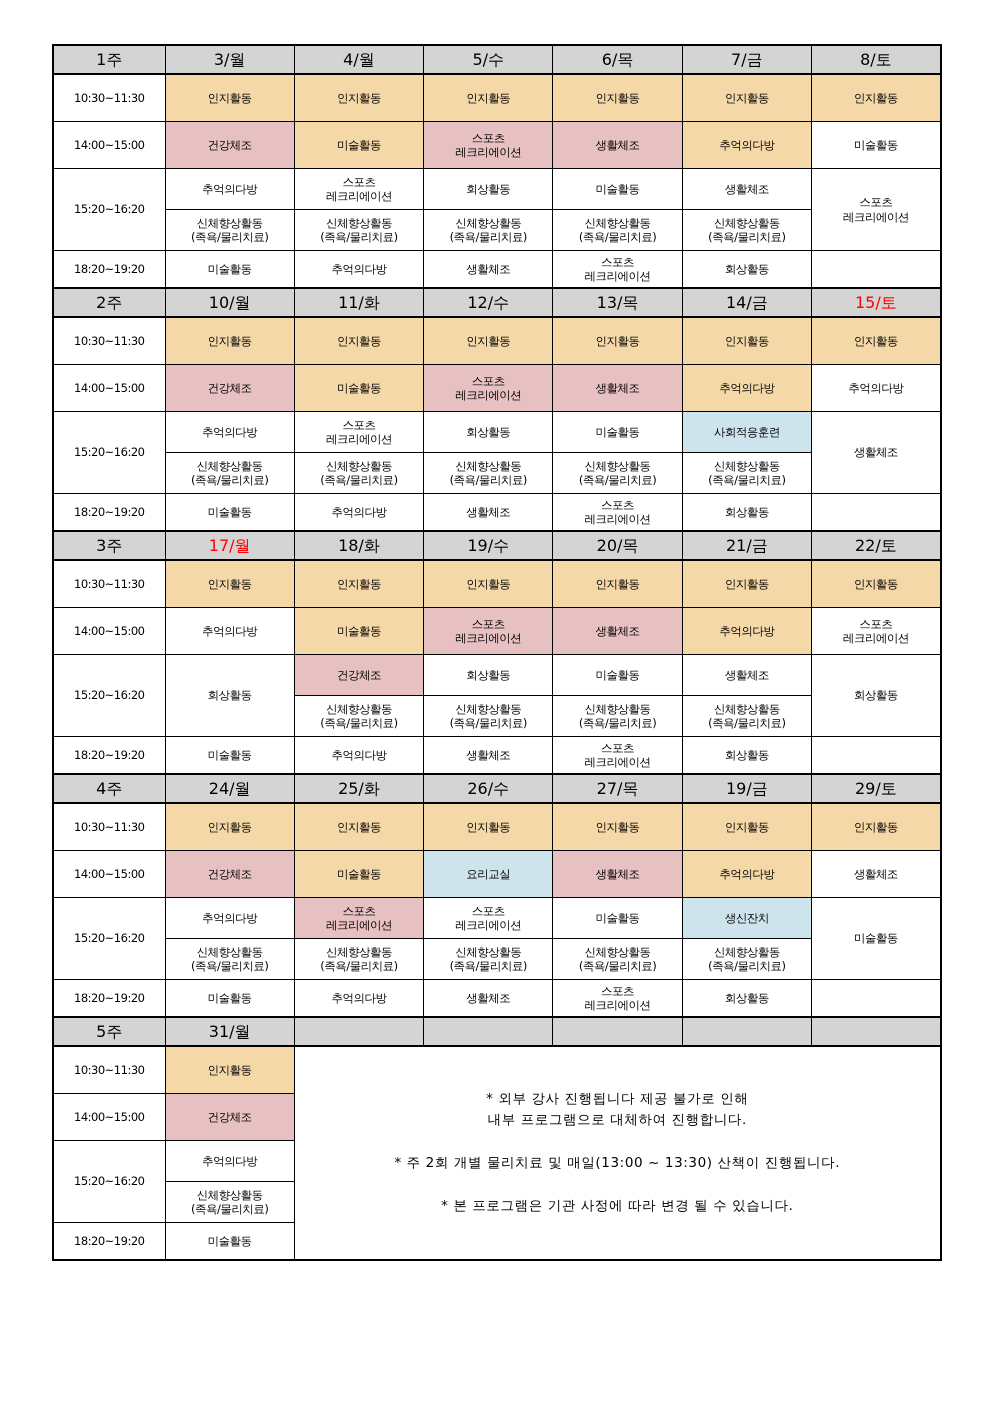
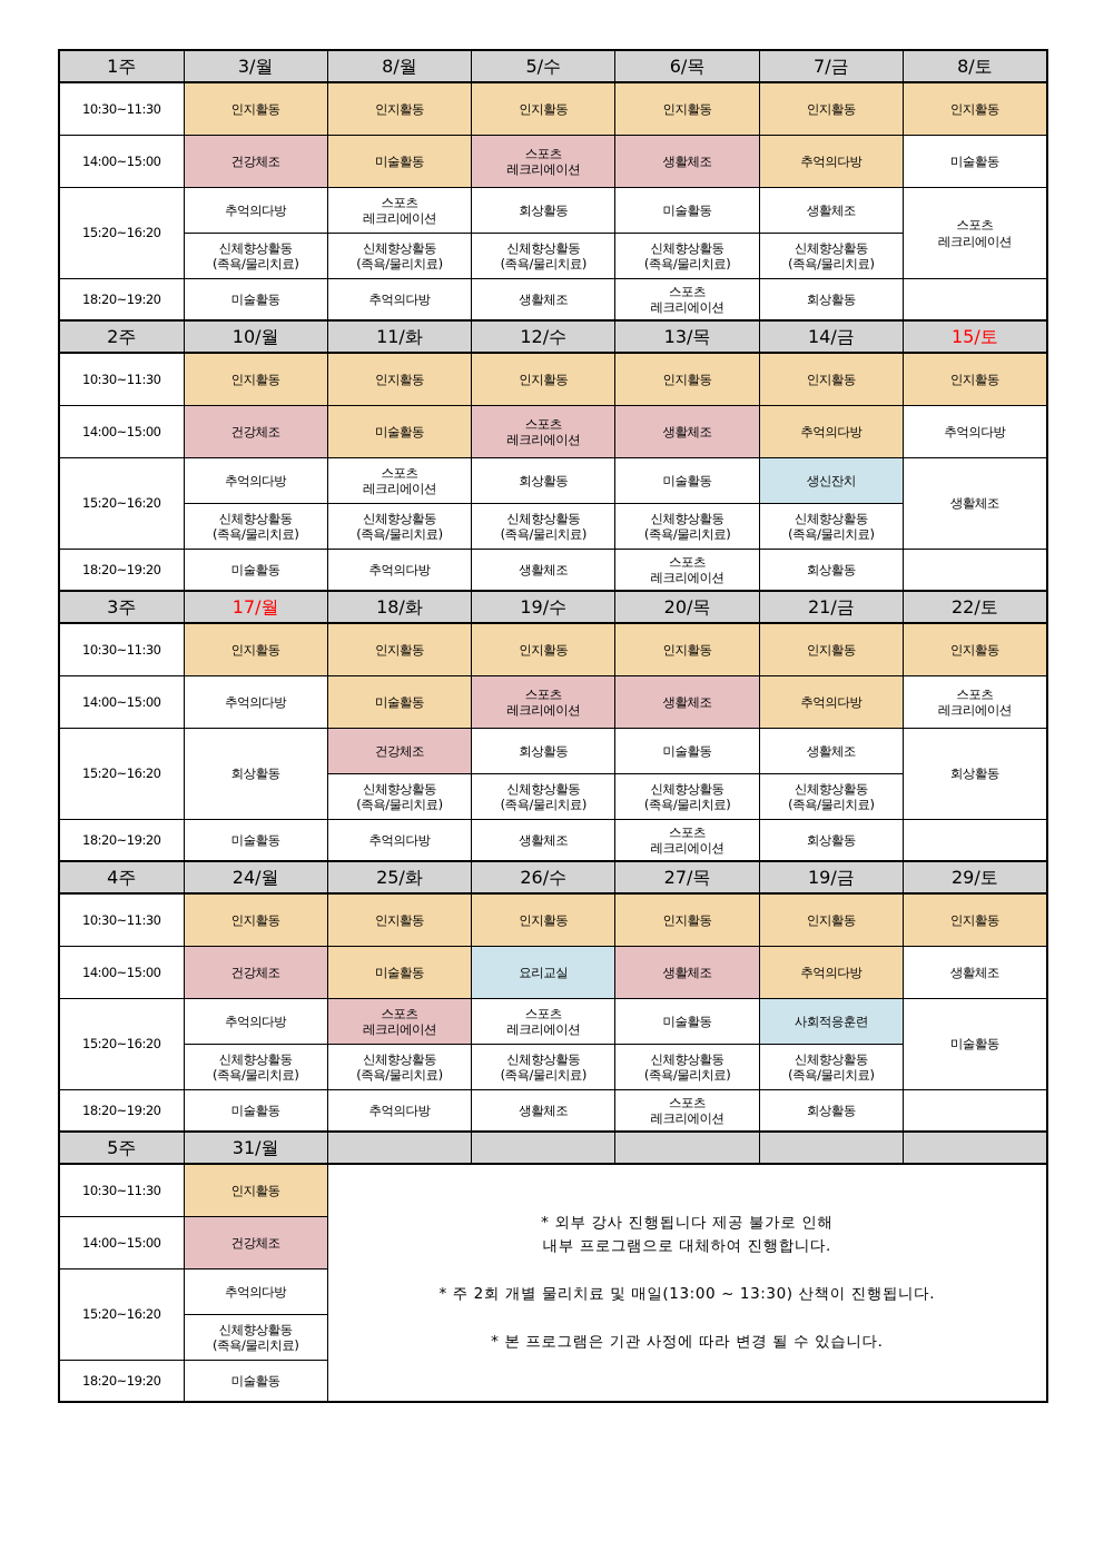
- 1주	3/월	4/월	5/수	6/목	7/금	8/토
+ 1주	3/월	8/월	5/수	6/목	7/금	8/토
  10:30~11:30	인지활동	인지활동	인지활동	인지활동	인지활동	인지활동
  14:00~15:00	건강체조	미술활동	스포츠레크리에이션	생활체조	추억의다방	미술활동
  15:20~16:20	추억의다방	스포츠레크리에이션	회상활동	미술활동	생활체조	스포츠레크리에이션
  신체향상활동(족욕/물리치료)	신체향상활동(족욕/물리치료)	신체향상활동(족욕/물리치료)	신체향상활동(족욕/물리치료)	신체향상활동(족욕/물리치료)
  18:20~19:20	미술활동	추억의다방	생활체조	스포츠레크리에이션	회상활동
  2주	10/월	11/화	12/수	13/목	14/금	15/토
  10:30~11:30	인지활동	인지활동	인지활동	인지활동	인지활동	인지활동
  14:00~15:00	건강체조	미술활동	스포츠레크리에이션	생활체조	추억의다방	추억의다방
- 15:20~16:20	추억의다방	스포츠레크리에이션	회상활동	미술활동	사회적응훈련	생활체조
+ 15:20~16:20	추억의다방	스포츠레크리에이션	회상활동	미술활동	생신잔치	생활체조
  신체향상활동(족욕/물리치료)	신체향상활동(족욕/물리치료)	신체향상활동(족욕/물리치료)	신체향상활동(족욕/물리치료)	신체향상활동(족욕/물리치료)
  18:20~19:20	미술활동	추억의다방	생활체조	스포츠레크리에이션	회상활동
  3주	17/월	18/화	19/수	20/목	21/금	22/토
  10:30~11:30	인지활동	인지활동	인지활동	인지활동	인지활동	인지활동
  14:00~15:00	추억의다방	미술활동	스포츠레크리에이션	생활체조	추억의다방	스포츠레크리에이션
  15:20~16:20	회상활동	건강체조	회상활동	미술활동	생활체조	회상활동
  신체향상활동(족욕/물리치료)	신체향상활동(족욕/물리치료)	신체향상활동(족욕/물리치료)	신체향상활동(족욕/물리치료)
  18:20~19:20	미술활동	추억의다방	생활체조	스포츠레크리에이션	회상활동
  4주	24/월	25/화	26/수	27/목	19/금	29/토
  10:30~11:30	인지활동	인지활동	인지활동	인지활동	인지활동	인지활동
  14:00~15:00	건강체조	미술활동	요리교실	생활체조	추억의다방	생활체조
- 15:20~16:20	추억의다방	스포츠레크리에이션	스포츠레크리에이션	미술활동	생신잔치	미술활동
+ 15:20~16:20	추억의다방	스포츠레크리에이션	스포츠레크리에이션	미술활동	사회적응훈련	미술활동
  신체향상활동(족욕/물리치료)	신체향상활동(족욕/물리치료)	신체향상활동(족욕/물리치료)	신체향상활동(족욕/물리치료)	신체향상활동(족욕/물리치료)
  18:20~19:20	미술활동	추억의다방	생활체조	스포츠레크리에이션	회상활동
  5주	31/월
  10:30~11:30	인지활동	* 외부 강사 진행됩니다 제공 불가로 인해 내부 프로그램으로 대체하여 진행합니다.* 주 2회 개별 물리치료 및 매일(13:00 ~ 13:30) 산책이 진행됩니다.* 본 프로그램은 기관 사정에 따라 변경 될 수 있습니다.
  14:00~15:00	건강체조
  15:20~16:20	추억의다방
  신체향상활동(족욕/물리치료)
  18:20~19:20	미술활동
